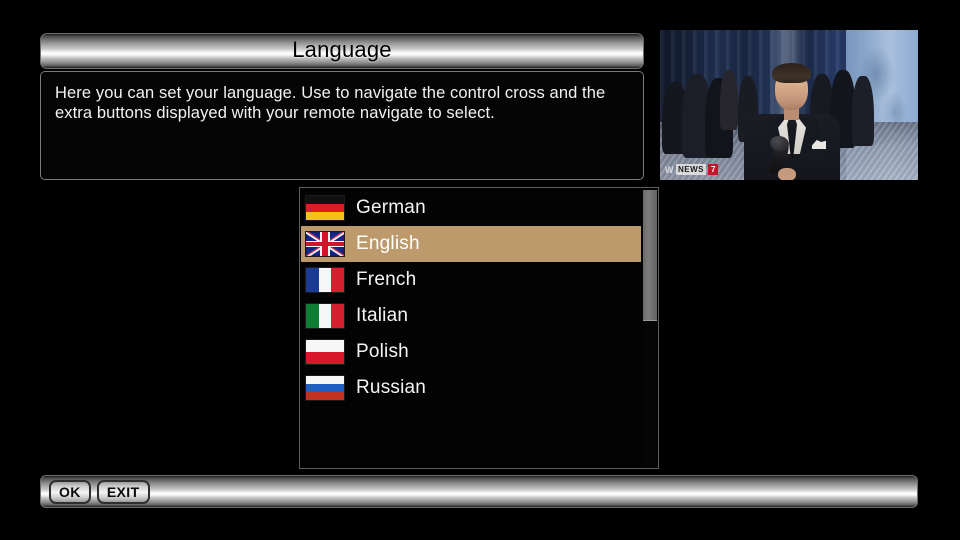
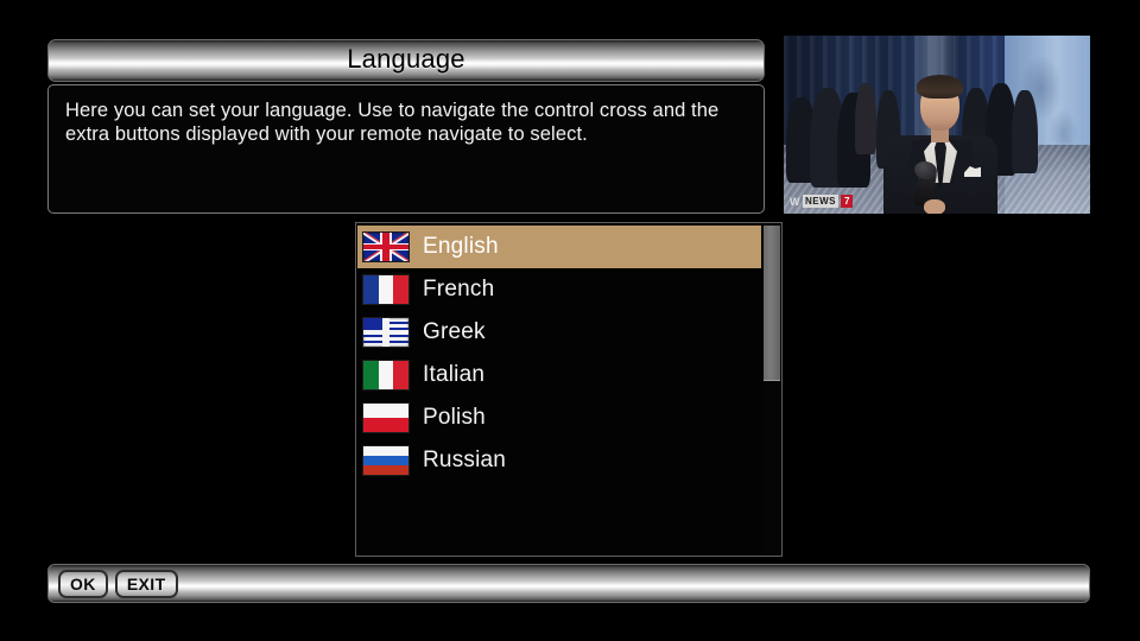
  Language
  Here you can set your language. Use to navigate the control cross and the extra buttons displayed with your remote navigate to select.
  W
  NEWS
  7
- German
  English
  French
+ Greek
  Italian
  Polish
  Russian
  OK
  EXIT
